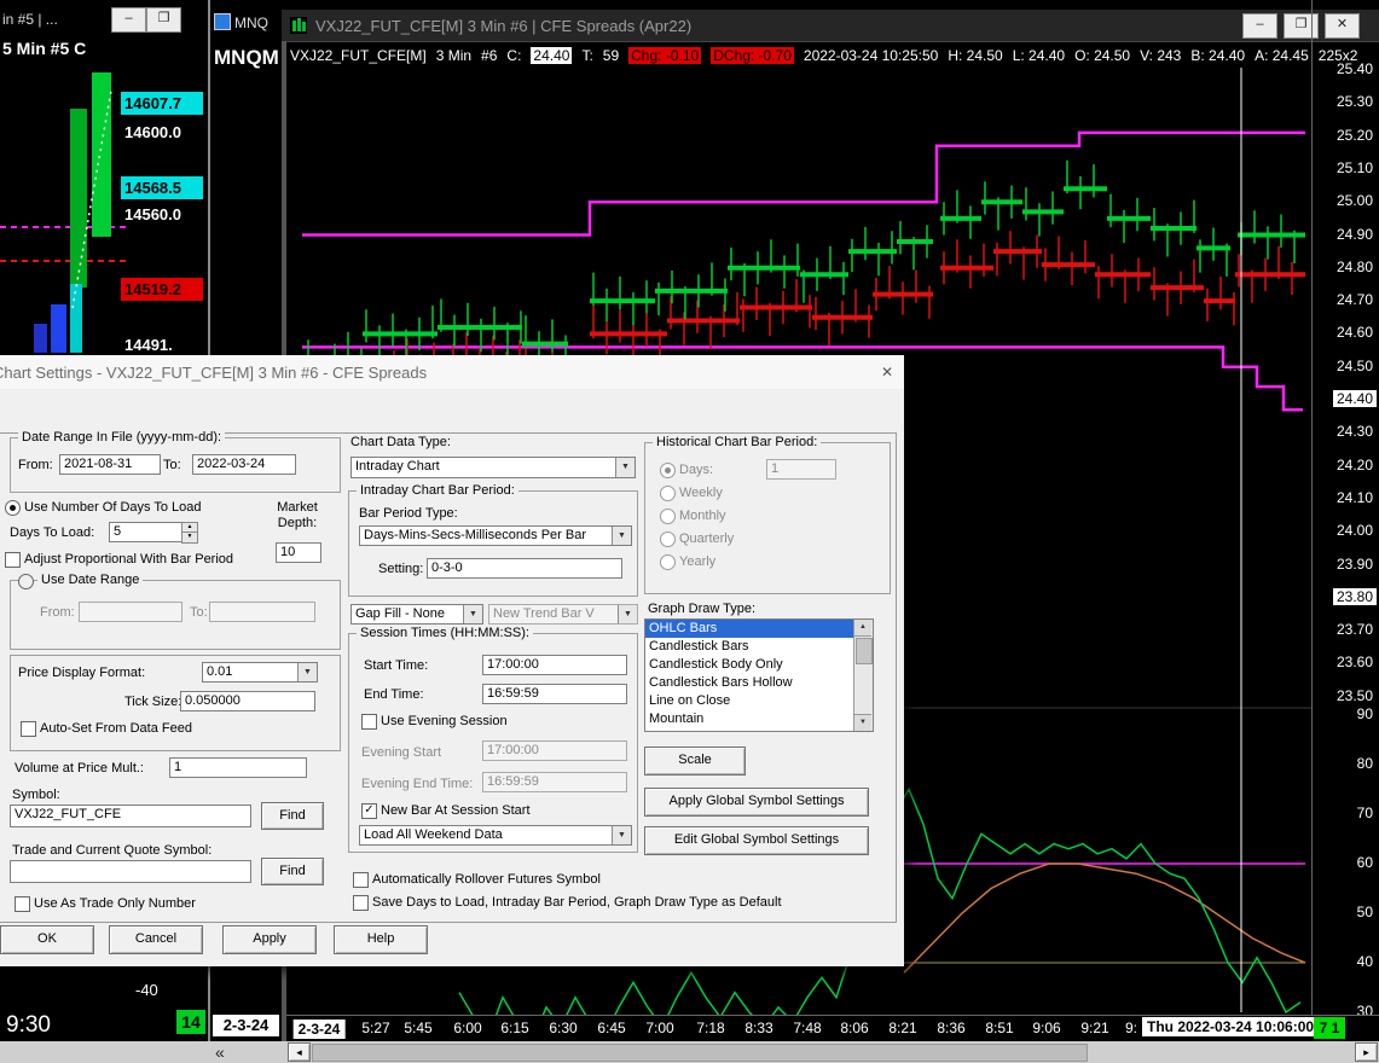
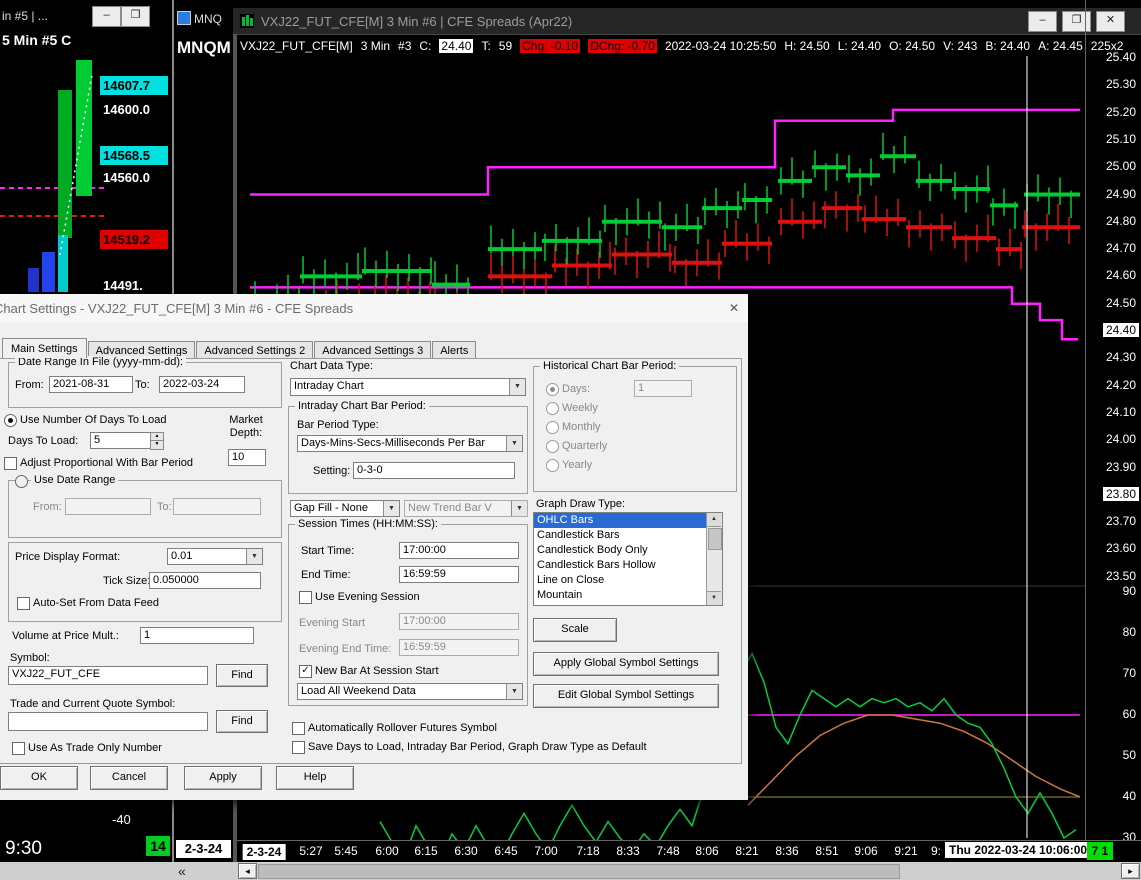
  in #5 | ...
  –
  ❐
  5 Min #5 C
  14607.7
  14600.0
  14568.5
  14560.0
  14519.2
  14491.
  -40
  9:30
  14
  MNQ
  MNQM
  2-3-24
  VXJ22_FUT_CFE[M] 3 Min #6 | CFE Spreads (Apr22)
  –
  ❐
  ✕
- VXJ22_FUT_CFE[M] 3 Min #6 C: 24.40 T: 59 Chg: -0.10 DChg: -0.70 2022-03-24 10:25:50 H: 24.50 L: 24.40 O: 24.50 V: 243 B: 24.40 A: 24.45 225x2
+ VXJ22_FUT_CFE[M] 3 Min #3 C: 24.40 T: 59 Chg: -0.10 DChg: -0.70 2022-03-24 10:25:50 H: 24.50 L: 24.40 O: 24.50 V: 243 B: 24.40 A: 24.45 225x2
  25.40
  25.30
  25.20
  25.10
  25.00
  24.90
  24.80
  24.70
  24.60
  24.50
  24.40
  24.30
  24.20
  24.10
  24.00
  23.90
  23.80
  23.70
  23.60
  23.50
  90
  80
  70
  60
  50
  40
  30
  2-3-24
  5:27
  5:45
  6:00
  6:15
  6:30
  6:45
  7:00
  7:18
  8:33
  7:48
  8:06
  8:21
  8:36
  8:51
  9:06
  9:21
  9:
  Thu 2022-03-24 10:06:00
  7 1
  «
  ◂
  ▸
  hart Settings - VXJ22_FUT_CFE[M] 3 Min #6 - CFE Spreads
  ✕
+ Main Settings Advanced Settings Advanced Settings 2 Advanced Settings 3 Alerts
  Date Range In File (yyyy-mm-dd):
  From:
  2021-08-31
  To:
  2022-03-24
  Use Number Of Days To Load
  Days To Load:
  5
  Market Depth:
  10
  Adjust Proportional With Bar Period
  Use Date Range
  From:
  To:
  Price Display Format:
  0.01
  Tick Size
  0.050000
  Auto-Set From Data Feed
  Volume at Price Mult.:
  1
  Symbol:
  VXJ22_FUT_CFE
  Find
  Trade and Current Quote Symbol:
  Find
  Use As Trade Only Number
  Chart Data Type:
  Intraday Chart
  Intraday Chart Bar Period:
  Bar Period Type:
  Days-Mins-Secs-Milliseconds Per Bar
  Setting:
  0-3-0
  Gap Fill - None
  New Trend Bar V
  Session Times (HH:MM:SS):
  Start Time:
  17:00:00
  End Time:
  16:59:59
  Use Evening Session
  Evening Start
  17:00:00
  Evening End Time:
  16:59:59
  ✓
  New Bar At Session Start
  Load All Weekend Data
  Automatically Rollover Futures Symbol
  Save Days to Load, Intraday Bar Period, Graph Draw Type as Default
  Historical Chart Bar Period:
  Days:
  1
  Weekly
  Monthly
  Quarterly
  Yearly
  Graph Draw Type:
  OHLC Bars
  Candlestick Bars
  Candlestick Body Only
  Candlestick Bars Hollow
  Line on Close
  Mountain
  Scale
  Apply Global Symbol Settings
  Edit Global Symbol Settings
  OK
  Cancel
  Apply
  Help
